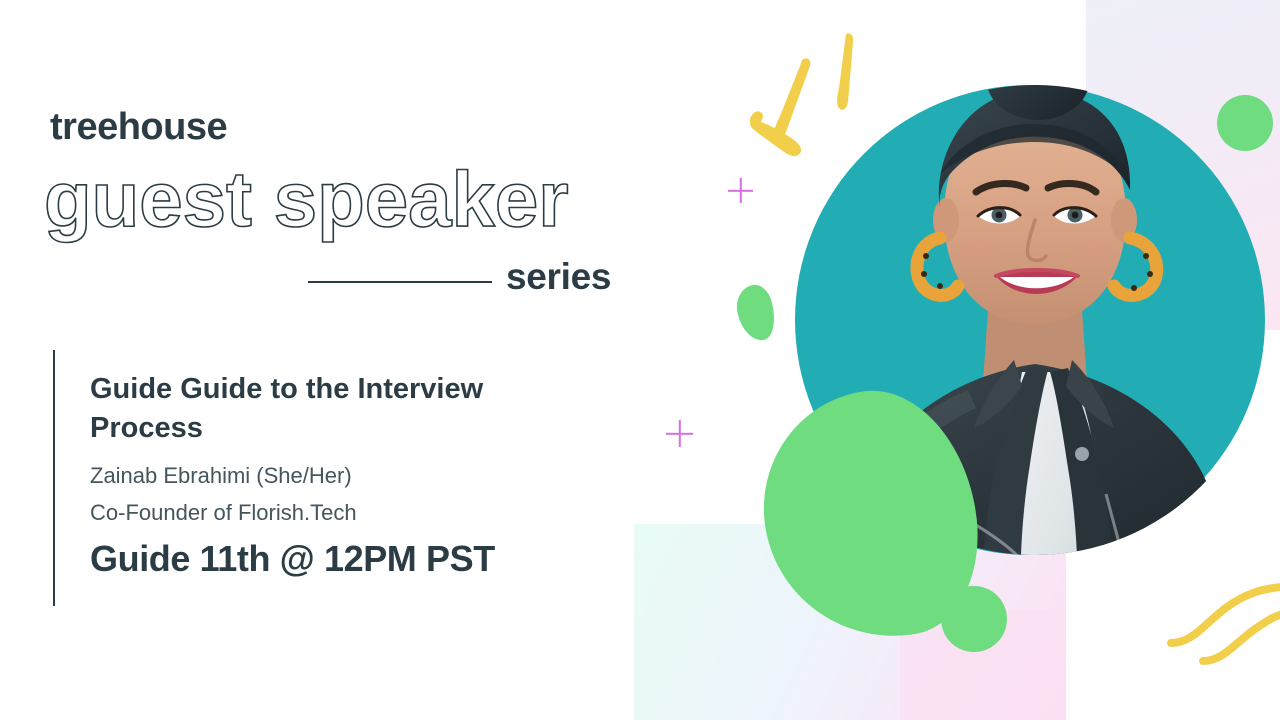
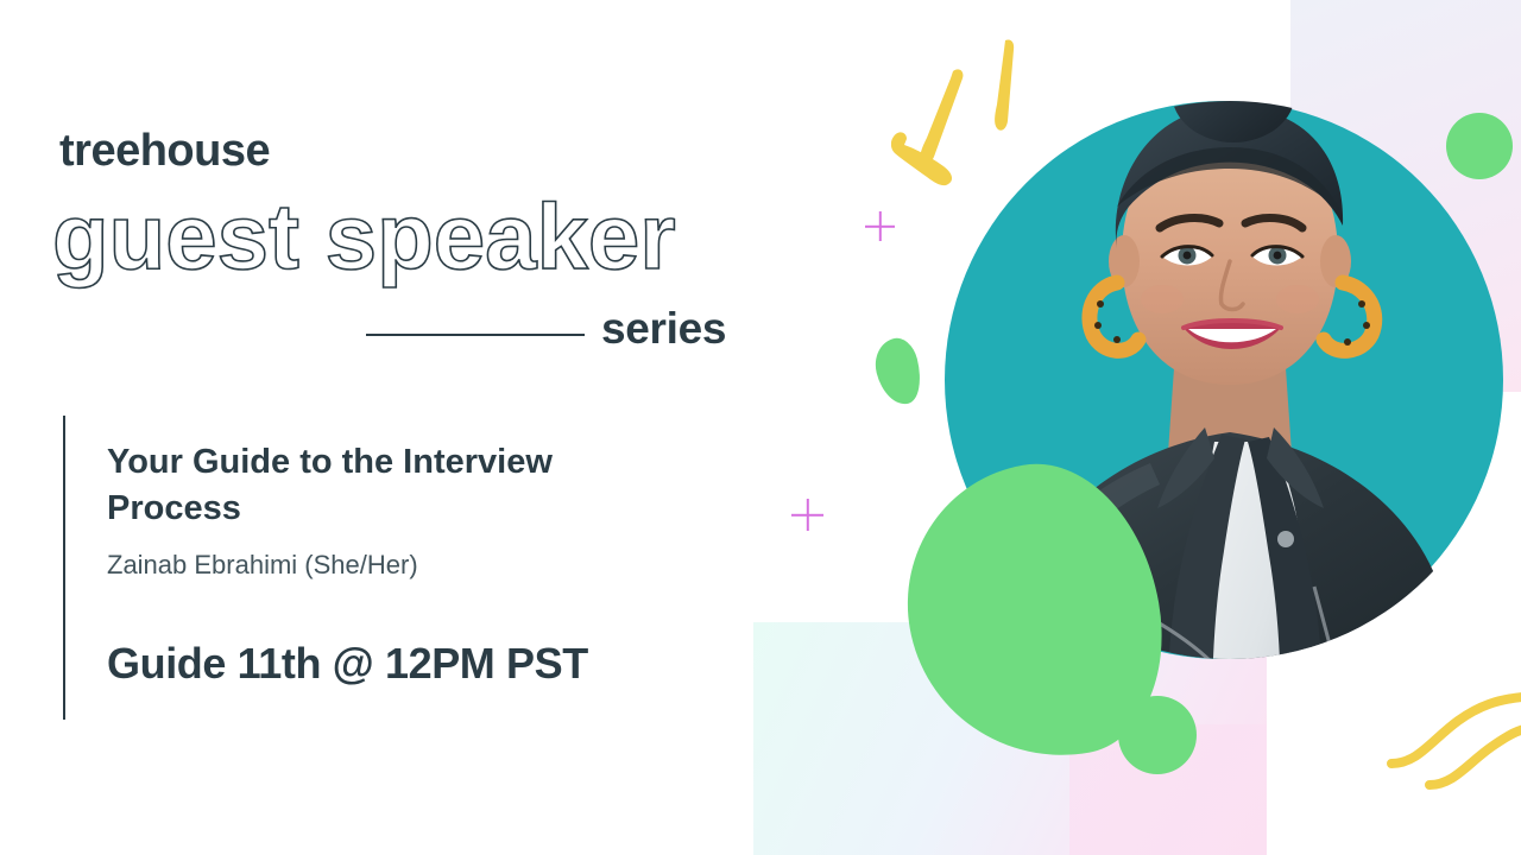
  treehouse
  guest speaker
  series
- Guide Guide to the Interview Process
+ Your Guide to the Interview Process
  Zainab Ebrahimi (She/Her)
- Co-Founder of Florish.Tech
  Guide 11th @ 12PM PST
